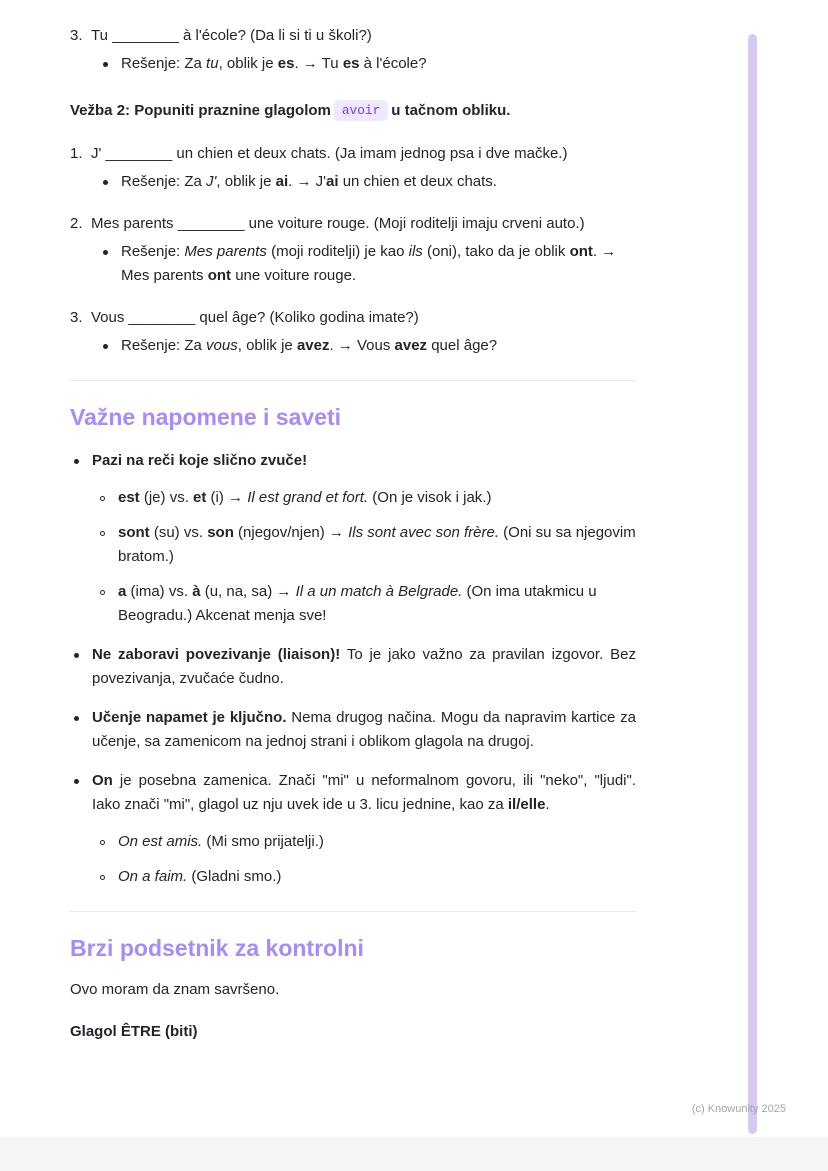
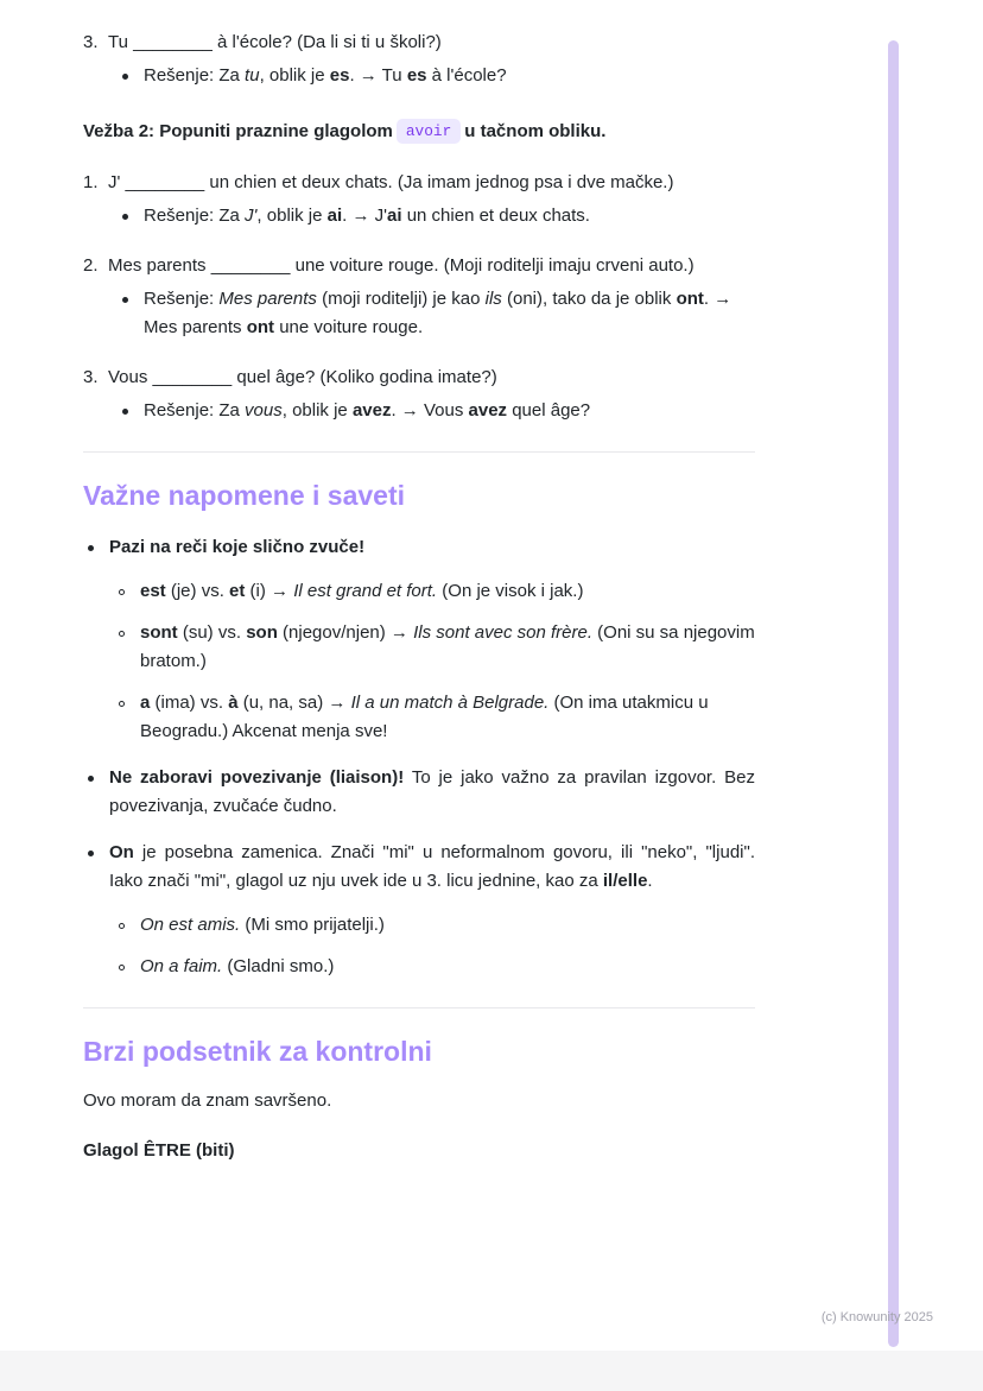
  (c) Knowunity 2025
  3.
  Tu ________ à l'école? (Da li si ti u školi?)
  Rešenje: Za tu, oblik je es. → Tu es à l'école?
  Vežba 2: Popuniti praznine glagolom avoir u tačnom obliku.
  1.
  J' ________ un chien et deux chats. (Ja imam jednog psa i dve mačke.)
  Rešenje: Za J', oblik je ai. → J'ai un chien et deux chats.
  2.
  Mes parents ________ une voiture rouge. (Moji roditelji imaju crveni auto.)
  Rešenje: Mes parents (moji roditelji) je kao ils (oni), tako da je oblik ont. → Mes parents ont une voiture rouge.
  3.
  Vous ________ quel âge? (Koliko godina imate?)
  Rešenje: Za vous, oblik je avez. → Vous avez quel âge?
  Važne napomene i saveti
  Pazi na reči koje slično zvuče!
  est (je) vs. et (i) → Il est grand et fort. (On je visok i jak.)
  sont (su) vs. son (njegov/njen) → Ils sont avec son frère. (Oni su sa njegovim bratom.)
  a (ima) vs. à (u, na, sa) → Il a un match à Belgrade. (On ima utakmicu u Beogradu.) Akcenat menja sve!
  Ne zaboravi povezivanje (liaison)! To je jako važno za pravilan izgovor. Bez povezivanja, zvučaće čudno.
- Učenje napamet je ključno. Nema drugog načina. Mogu da napravim kartice za učenje, sa zamenicom na jednoj strani i oblikom glagola na drugoj.
  On je posebna zamenica. Znači "mi" u neformalnom govoru, ili "neko", "ljudi". Iako znači "mi", glagol uz nju uvek ide u 3. licu jednine, kao za il/elle.
  On est amis. (Mi smo prijatelji.)
  On a faim. (Gladni smo.)
  Brzi podsetnik za kontrolni
  Ovo moram da znam savršeno.
  Glagol ÊTRE (biti)
